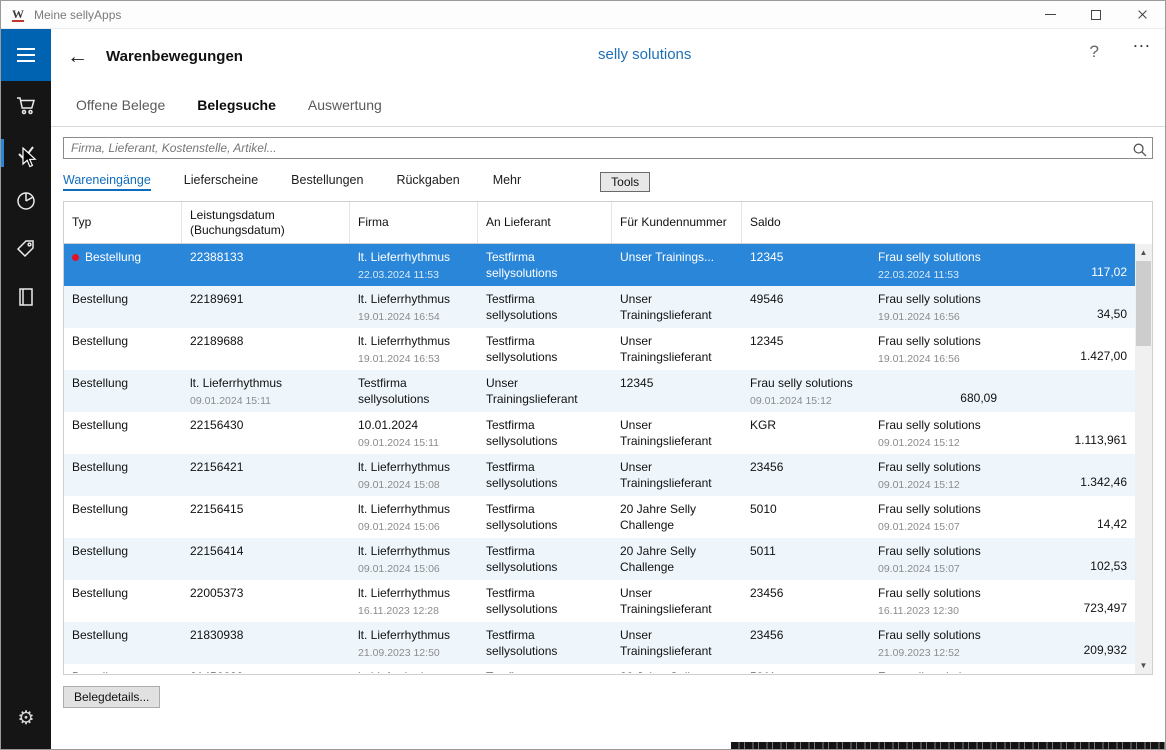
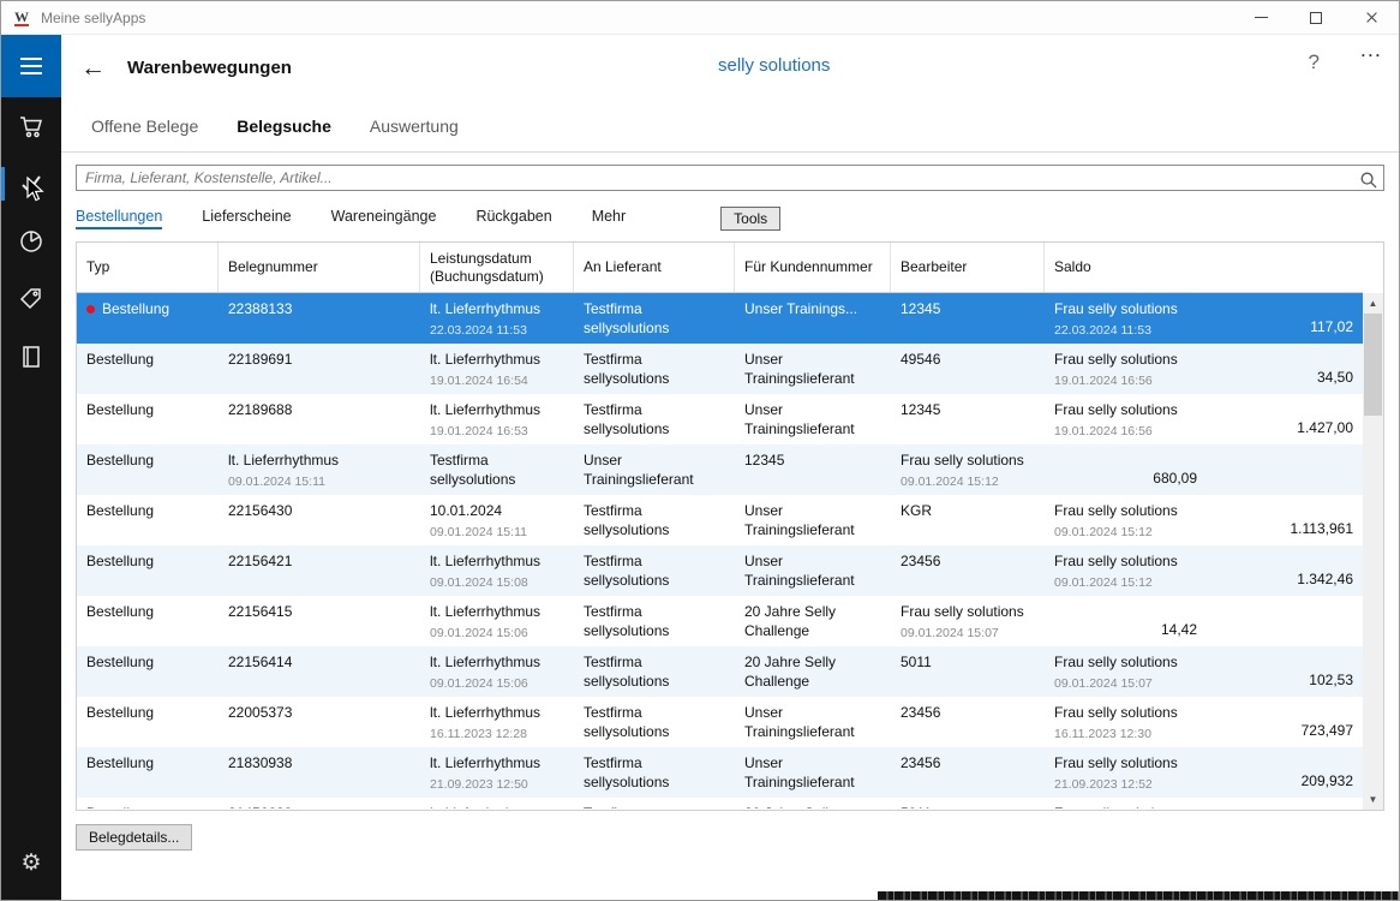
  W
  Meine sellyApps
  ⚙
  ←
  Warenbewegungen
  selly solutions
  ?
  ∙∙∙
  Offene Belege
  Belegsuche
  Auswertung
  Firma, Lieferant, Kostenstelle, Artikel...
- Wareneingänge
+ Bestellungen
  Lieferscheine
- Bestellungen
+ Wareneingänge
  Rückgaben
  Mehr
  Tools
  Typ
+ Belegnummer
  Leistungsdatum
  (Buchungsdatum)
- Firma
  An Lieferant
  Für Kundennummer
+ Bearbeiter
  Saldo
  Bestellung
  22388133
  lt. Lieferrhythmus
  22.03.2024 11:53
  Testfirma sellysolutions
  Unser Trainings...
  12345
  Frau selly solutions
  22.03.2024 11:53
  117,02
  Bestellung
  22189691
  lt. Lieferrhythmus
  19.01.2024 16:54
  Testfirma sellysolutions
  Unser Trainingslieferant
  49546
  Frau selly solutions
  19.01.2024 16:56
  34,50
  Bestellung
  22189688
  lt. Lieferrhythmus
  19.01.2024 16:53
  Testfirma sellysolutions
  Unser Trainingslieferant
  12345
  Frau selly solutions
  19.01.2024 16:56
  1.427,00
  Bestellung
  lt. Lieferrhythmus
  09.01.2024 15:11
  Testfirma sellysolutions
  Unser Trainingslieferant
  12345
  Frau selly solutions
  09.01.2024 15:12
  680,09
  Bestellung
  22156430
  10.01.2024
  09.01.2024 15:11
  Testfirma sellysolutions
  Unser Trainingslieferant
  KGR
  Frau selly solutions
  09.01.2024 15:12
  1.113,961
  Bestellung
  22156421
  lt. Lieferrhythmus
  09.01.2024 15:08
  Testfirma sellysolutions
  Unser Trainingslieferant
  23456
  Frau selly solutions
  09.01.2024 15:12
  1.342,46
  Bestellung
  22156415
  lt. Lieferrhythmus
  09.01.2024 15:06
  Testfirma sellysolutions
  20 Jahre Selly Challenge
- 5010
  Frau selly solutions
  09.01.2024 15:07
  14,42
  Bestellung
  22156414
  lt. Lieferrhythmus
  09.01.2024 15:06
  Testfirma sellysolutions
  20 Jahre Selly Challenge
  5011
  Frau selly solutions
  09.01.2024 15:07
  102,53
  Bestellung
  22005373
  lt. Lieferrhythmus
  16.11.2023 12:28
  Testfirma sellysolutions
  Unser Trainingslieferant
  23456
  Frau selly solutions
  16.11.2023 12:30
  723,497
  Bestellung
  21830938
  lt. Lieferrhythmus
  21.09.2023 12:50
  Testfirma sellysolutions
  Unser Trainingslieferant
  23456
  Frau selly solutions
  21.09.2023 12:52
  209,932
  ▲
  ▼
  Belegdetails...
